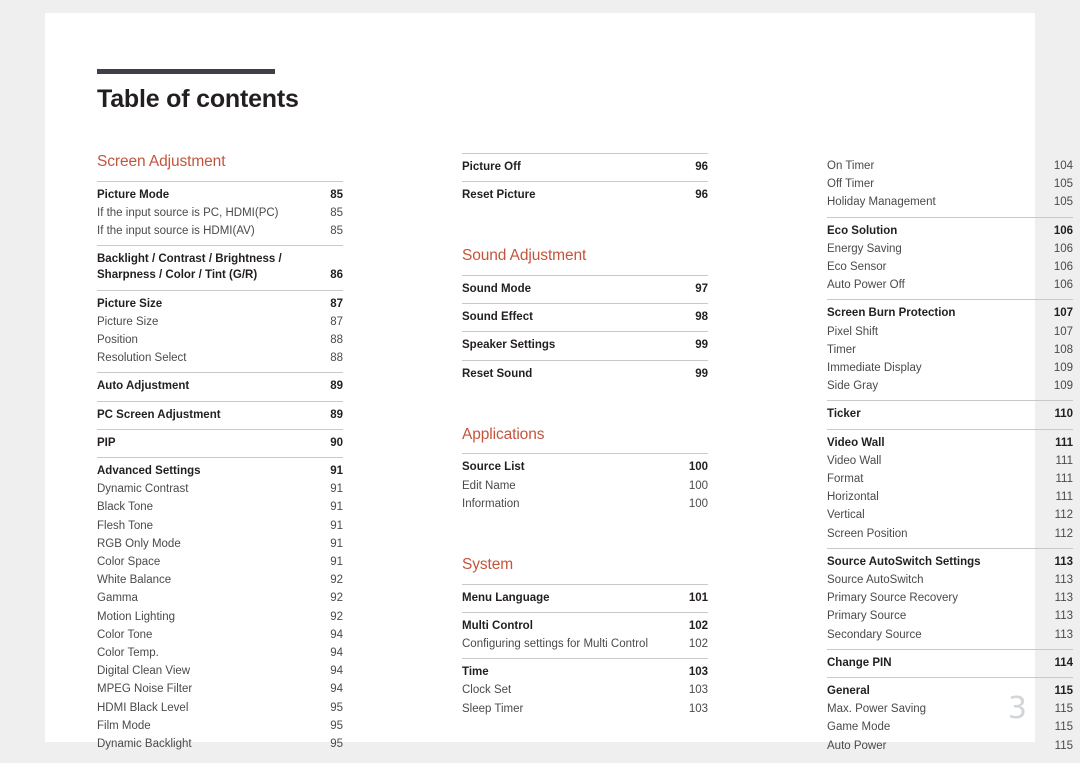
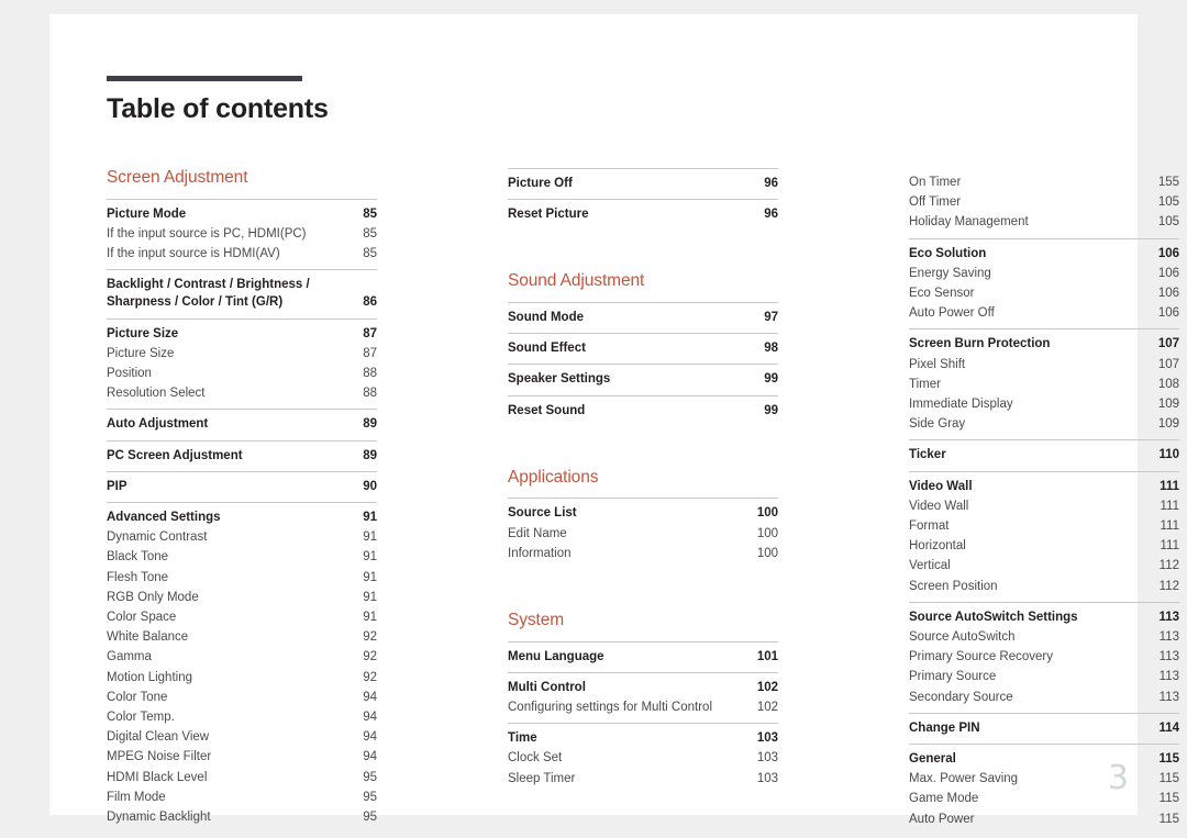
  Table of contents
  Screen Adjustment
  Picture Mode
  85
  If the input source is PC, HDMI(PC)
  85
  If the input source is HDMI(AV)
  85
  Backlight / Contrast / Brightness / Sharpness / Color / Tint (G/R)
  86
  Picture Size
  87
  Picture Size
  87
  Position
  88
  Resolution Select
  88
  Auto Adjustment
  89
  PC Screen Adjustment
  89
  PIP
  90
  Advanced Settings
  91
  Dynamic Contrast
  91
  Black Tone
  91
  Flesh Tone
  91
  RGB Only Mode
  91
  Color Space
  91
  White Balance
  92
  Gamma
  92
  Motion Lighting
  92
  Color Tone
  94
  Color Temp.
  94
  Digital Clean View
  94
  MPEG Noise Filter
  94
  HDMI Black Level
  95
  Film Mode
  95
  Dynamic Backlight
  95
  Picture Off
  96
  Reset Picture
  96
  Sound Adjustment
  Sound Mode
  97
  Sound Effect
  98
  Speaker Settings
  99
  Reset Sound
  99
  Applications
  Source List
  100
  Edit Name
  100
  Information
  100
  System
  Menu Language
  101
  Multi Control
  102
  Configuring settings for Multi Control
  102
  Time
  103
  Clock Set
  103
  Sleep Timer
  103
  On Timer
- 104
+ 155
  Off Timer
  105
  Holiday Management
  105
  Eco Solution
  106
  Energy Saving
  106
  Eco Sensor
  106
  Auto Power Off
  106
  Screen Burn Protection
  107
  Pixel Shift
  107
  Timer
  108
  Immediate Display
  109
  Side Gray
  109
  Ticker
  110
  Video Wall
  111
  Video Wall
  111
  Format
  111
  Horizontal
  111
  Vertical
  112
  Screen Position
  112
  Source AutoSwitch Settings
  113
  Source AutoSwitch
  113
  Primary Source Recovery
  113
  Primary Source
  113
  Secondary Source
  113
  Change PIN
  114
  General
  115
  Max. Power Saving
  115
  Game Mode
  115
  Auto Power
  115
  3
